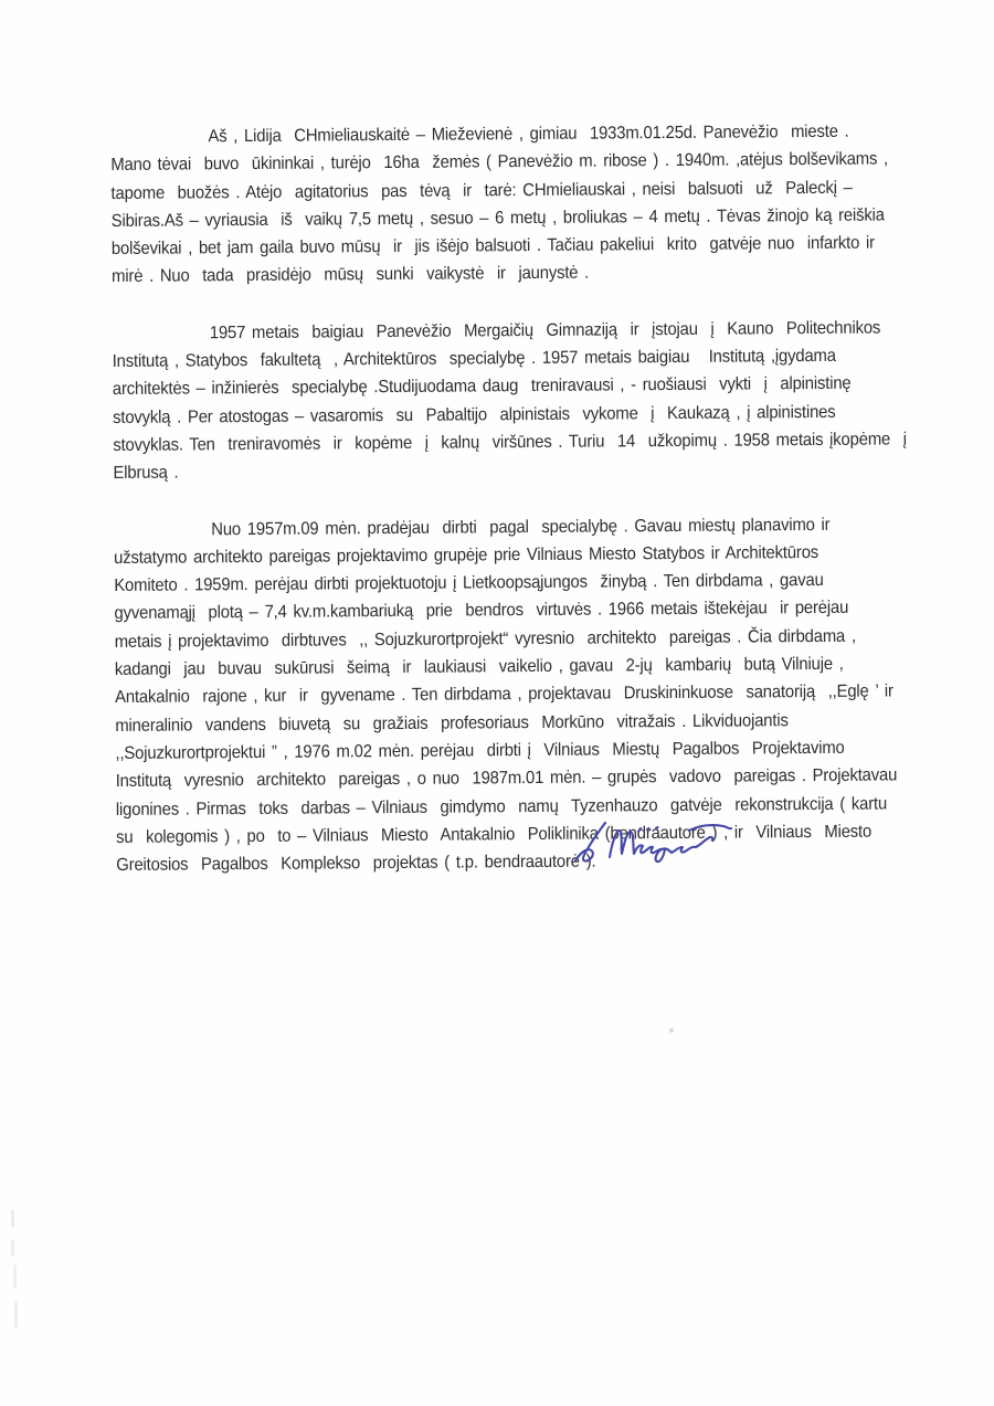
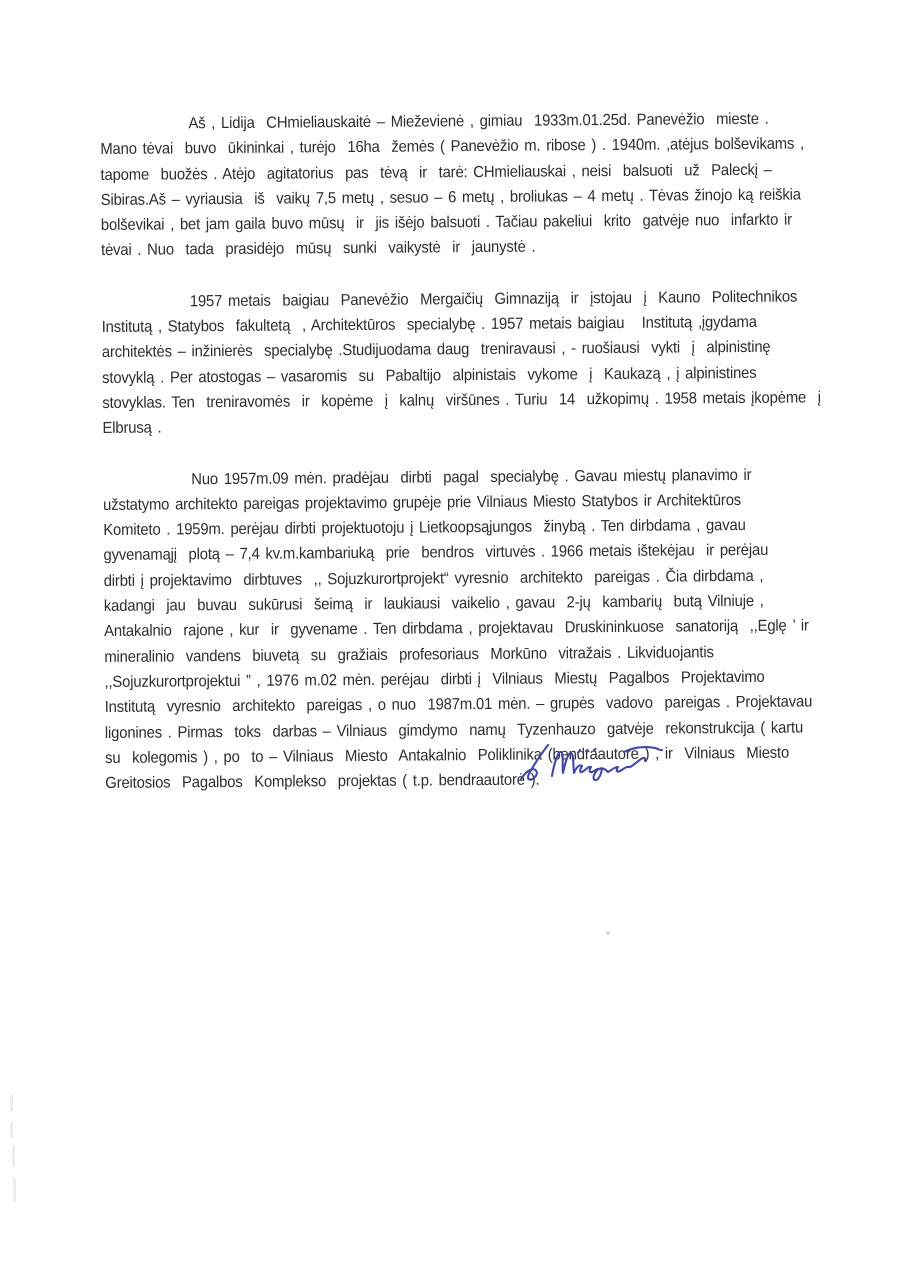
  Aš , Lidija CHmieliauskaitė – Mieževienė , gimiau 1933m.01.25d. Panevėžio mieste .
  Mano tėvai buvo ūkininkai , turėjo 16ha žemės ( Panevėžio m. ribose ) . 1940m. ,atėjus bolševikams ,
  tapome buožės . Atėjo agitatorius pas tėvą ir tarė: CHmieliauskai , neisi balsuoti už Paleckį –
  Sibiras.Aš – vyriausia iš vaikų 7,5 metų , sesuo – 6 metų , broliukas – 4 metų . Tėvas žinojo ką reiškia
  bolševikai , bet jam gaila buvo mūsų ir jis išėjo balsuoti . Tačiau pakeliui krito gatvėje nuo infarkto ir
- mirė . Nuo tada prasidėjo mūsų sunki vaikystė ir jaunystė .
+ tėvai . Nuo tada prasidėjo mūsų sunki vaikystė ir jaunystė .
  1957 metais baigiau Panevėžio Mergaičių Gimnaziją ir įstojau į Kauno Politechnikos
  Institutą , Statybos fakultetą , Architektūros specialybę . 1957 metais baigiau Institutą ,įgydama
  architektės – inžinierės specialybę .Studijuodama daug treniravausi , - ruošiausi vykti į alpinistinę
  stovyklą . Per atostogas – vasaromis su Pabaltijo alpinistais vykome į Kaukazą , į alpinistines
  stovyklas. Ten treniravomės ir kopėme į kalnų viršūnes . Turiu 14 užkopimų . 1958 metais įkopėme į
  Elbrusą .
  Nuo 1957m.09 mėn. pradėjau dirbti pagal specialybę . Gavau miestų planavimo ir
  užstatymo architekto pareigas projektavimo grupėje prie Vilniaus Miesto Statybos ir Architektūros
  Komiteto . 1959m. perėjau dirbti projektuotoju į Lietkoopsąjungos žinybą . Ten dirbdama , gavau
  gyvenamąjį plotą – 7,4 kv.m.kambariuką prie bendros virtuvės . 1966 metais ištekėjau ir perėjau
- metais į projektavimo dirbtuves ,, Sojuzkurortprojekt“ vyresnio architekto pareigas . Čia dirbdama ,
+ dirbti į projektavimo dirbtuves ,, Sojuzkurortprojekt“ vyresnio architekto pareigas . Čia dirbdama ,
  kadangi jau buvau sukūrusi šeimą ir laukiausi vaikelio , gavau 2-jų kambarių butą Vilniuje ,
  Antakalnio rajone , kur ir gyvename . Ten dirbdama , projektavau Druskininkuose sanatoriją ,,Eglę ’ ir
  mineralinio vandens biuvetą su gražiais profesoriaus Morkūno vitražais . Likviduojantis
  ,,Sojuzkurortprojektui ” , 1976 m.02 mėn. perėjau dirbti į Vilniaus Miestų Pagalbos Projektavimo
  Institutą vyresnio architekto pareigas , o nuo 1987m.01 mėn. – grupės vadovo pareigas . Projektavau
  ligonines . Pirmas toks darbas – Vilniaus gimdymo namų Tyzenhauzo gatvėje rekonstrukcija ( kartu
  su kolegomis ) , po to – Vilniaus Miesto Antakalnio Poliklinika (bedraautorė ) , ir Vilniaus Miesto
  Greitosios Pagalbos Komplekso projektas ( t.p. bendraautorė ).
